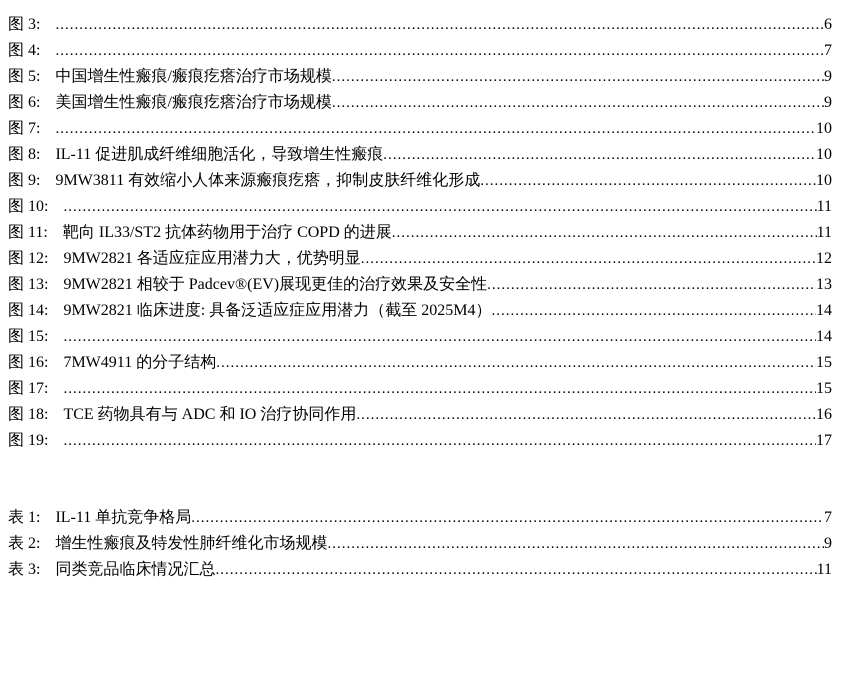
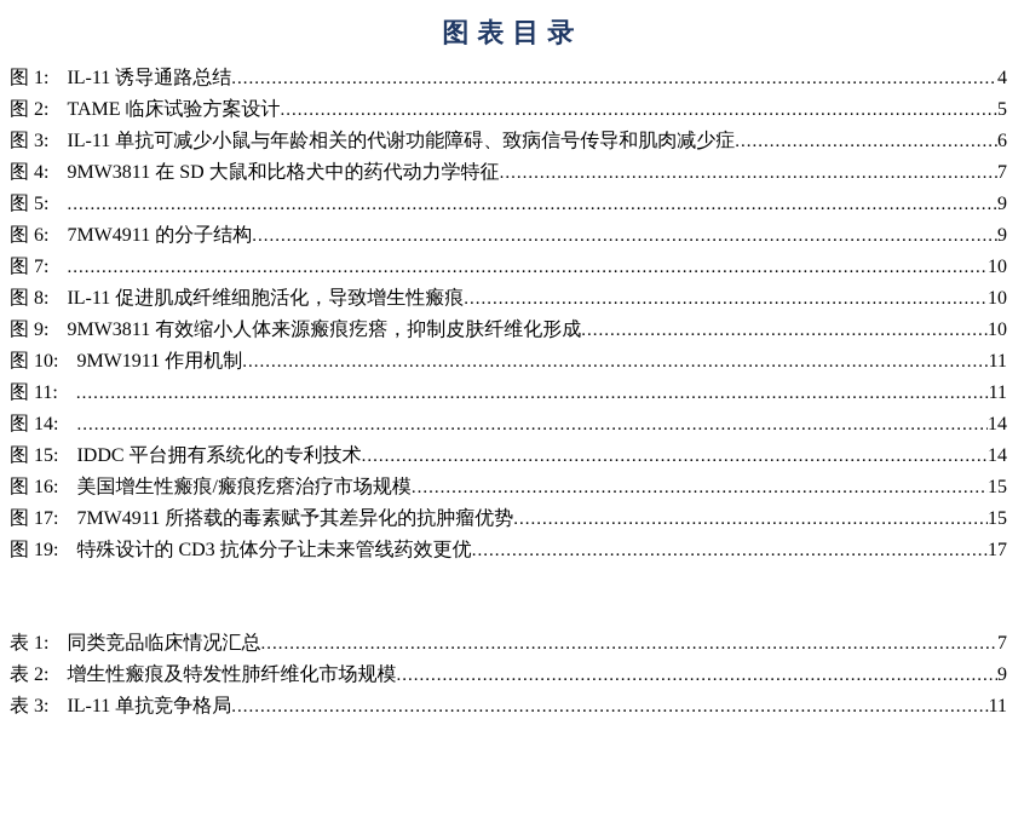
+ 图表目录
+ 图 1:
+ IL-11 诱导通路总结
+ 4
+ 图 2:
+ TAME 临床试验方案设计
+ 5
  图 3:
+ IL-11 单抗可减少小鼠与年龄相关的代谢功能障碍、致病信号传导和肌肉减少症
  6
  图 4:
+ 9MW3811 在 SD 大鼠和比格犬中的药代动力学特征
  7
  图 5:
- 中国增生性瘢痕/瘢痕疙瘩治疗市场规模
  9
  图 6:
- 美国增生性瘢痕/瘢痕疙瘩治疗市场规模
+ 7MW4911 的分子结构
  9
  图 7:
  10
  图 8:
  IL-11 促进肌成纤维细胞活化，导致增生性瘢痕
  10
  图 9:
  9MW3811 有效缩小人体来源瘢痕疙瘩，抑制皮肤纤维化形成
  10
  图 10:
+ 9MW1911 作用机制
  11
  图 11:
- 靶向 IL33/ST2 抗体药物用于治疗 COPD 的进展
  11
- 图 12:
- 9MW2821 各适应症应用潜力大，优势明显
- 12
- 图 13:
- 9MW2821 相较于 Padcev®(EV)展现更佳的治疗效果及安全性
- 13
  图 14:
- 9MW2821 临床进度: 具备泛适应症应用潜力（截至 2025M4）
  14
  图 15:
+ IDDC 平台拥有系统化的专利技术
  14
  图 16:
- 7MW4911 的分子结构
+ 美国增生性瘢痕/瘢痕疙瘩治疗市场规模
  15
  图 17:
+ 7MW4911 所搭载的毒素赋予其差异化的抗肿瘤优势
  15
- 图 18:
- TCE 药物具有与 ADC 和 IO 治疗协同作用
- 16
  图 19:
+ 特殊设计的 CD3 抗体分子让未来管线药效更优
  17
  表 1:
- IL-11 单抗竞争格局
+ 同类竞品临床情况汇总
  7
  表 2:
  增生性瘢痕及特发性肺纤维化市场规模
  9
  表 3:
- 同类竞品临床情况汇总
+ IL-11 单抗竞争格局
  11
